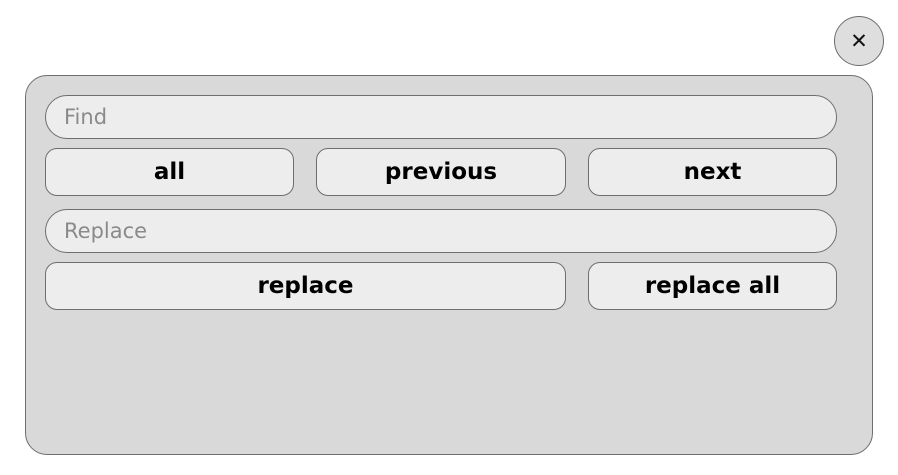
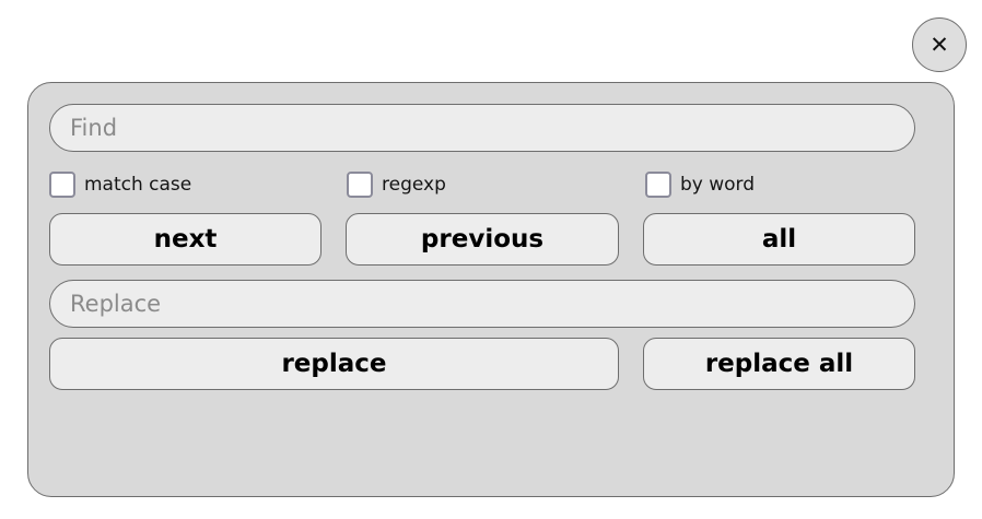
  ✕
  Find
+ match case
+ regexp
+ by word
- all
+ next
  previous
- next
+ all
  Replace
  replace
  replace all
